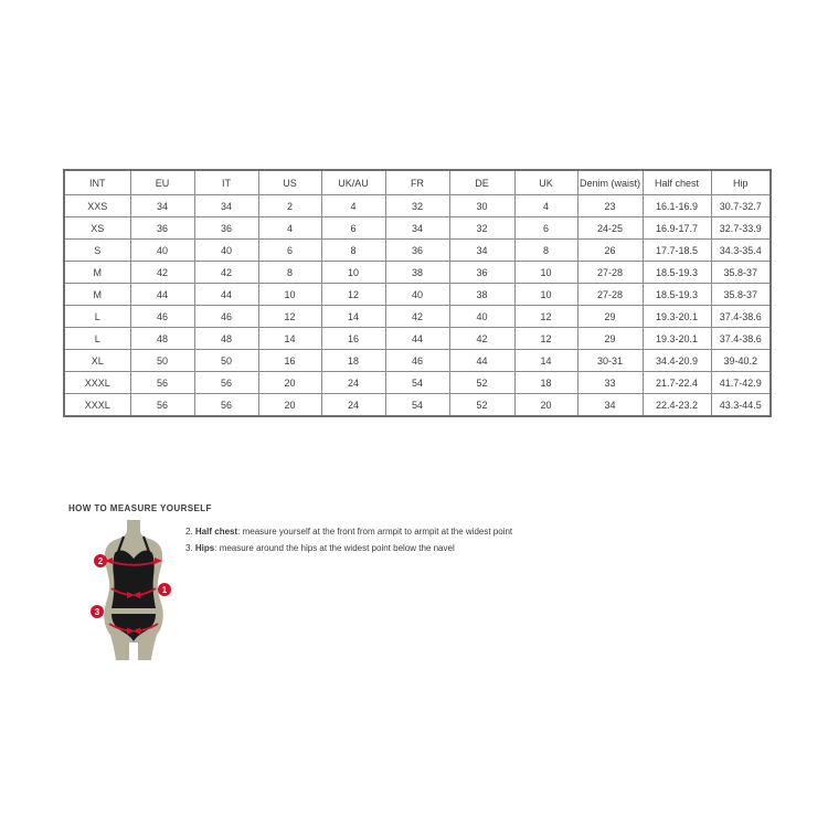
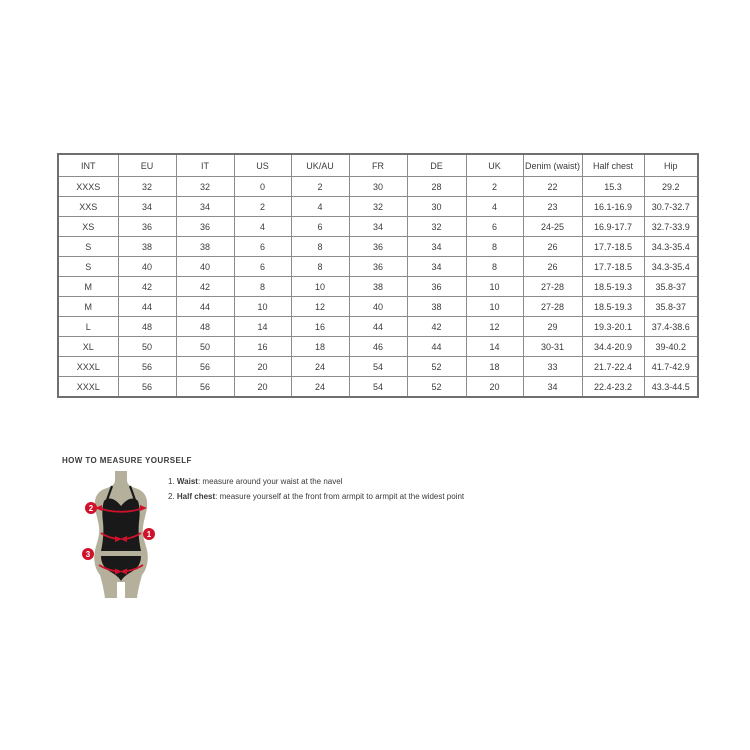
  INT	EU	IT	US	UK/AU	FR	DE	UK	Denim (waist)	Half chest	Hip
+ XXXS	32	32	0	2	30	28	2	22	15.3	29.2
  XXS	34	34	2	4	32	30	4	23	16.1-16.9	30.7-32.7
  XS	36	36	4	6	34	32	6	24-25	16.9-17.7	32.7-33.9
+ S	38	38	6	8	36	34	8	26	17.7-18.5	34.3-35.4
  S	40	40	6	8	36	34	8	26	17.7-18.5	34.3-35.4
  M	42	42	8	10	38	36	10	27-28	18.5-19.3	35.8-37
  M	44	44	10	12	40	38	10	27-28	18.5-19.3	35.8-37
- L	46	46	12	14	42	40	12	29	19.3-20.1	37.4-38.6
  L	48	48	14	16	44	42	12	29	19.3-20.1	37.4-38.6
  XL	50	50	16	18	46	44	14	30-31	34.4-20.9	39-40.2
  XXXL	56	56	20	24	54	52	18	33	21.7-22.4	41.7-42.9
  XXXL	56	56	20	24	54	52	20	34	22.4-23.2	43.3-44.5
  HOW TO MEASURE YOURSELF
  2
  1
  3
+ 1. Waist: measure around your waist at the navel
  2. Half chest: measure yourself at the front from armpit to armpit at the widest point
- 3. Hips: measure around the hips at the widest point below the navel
